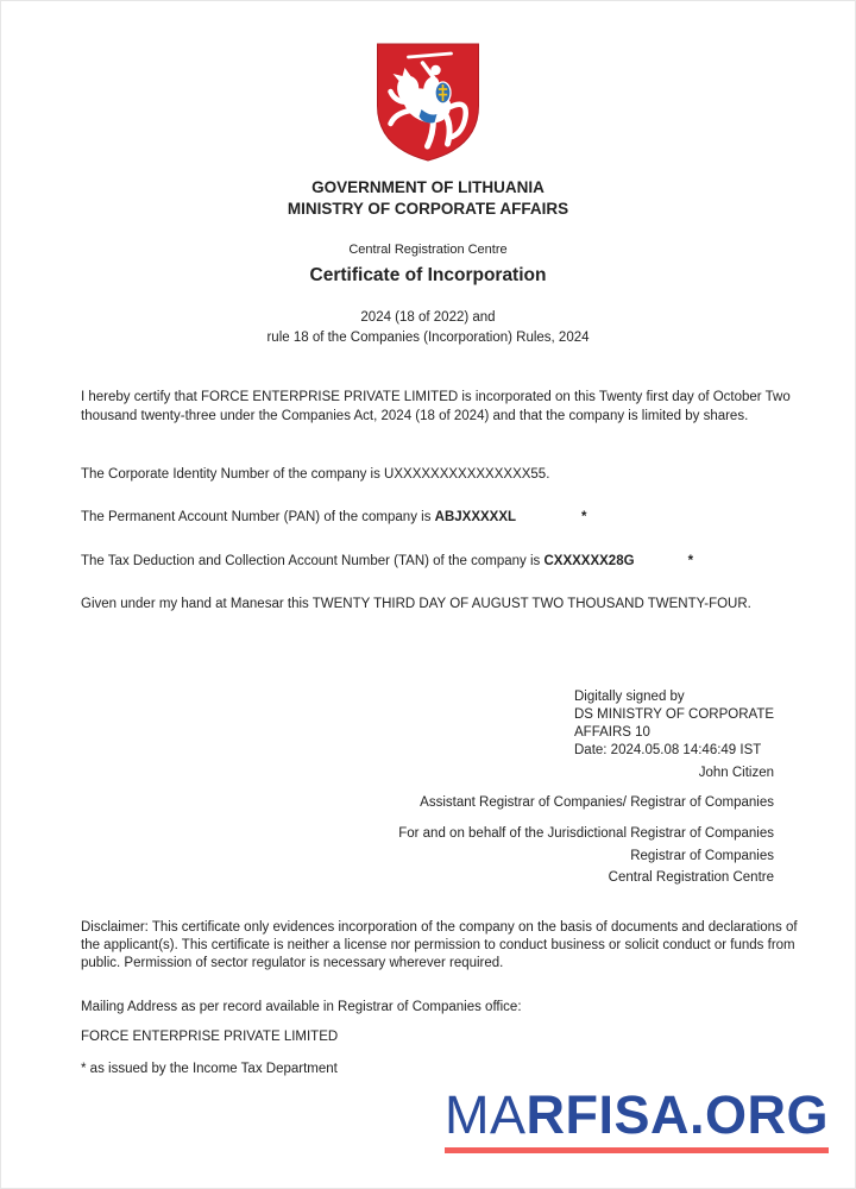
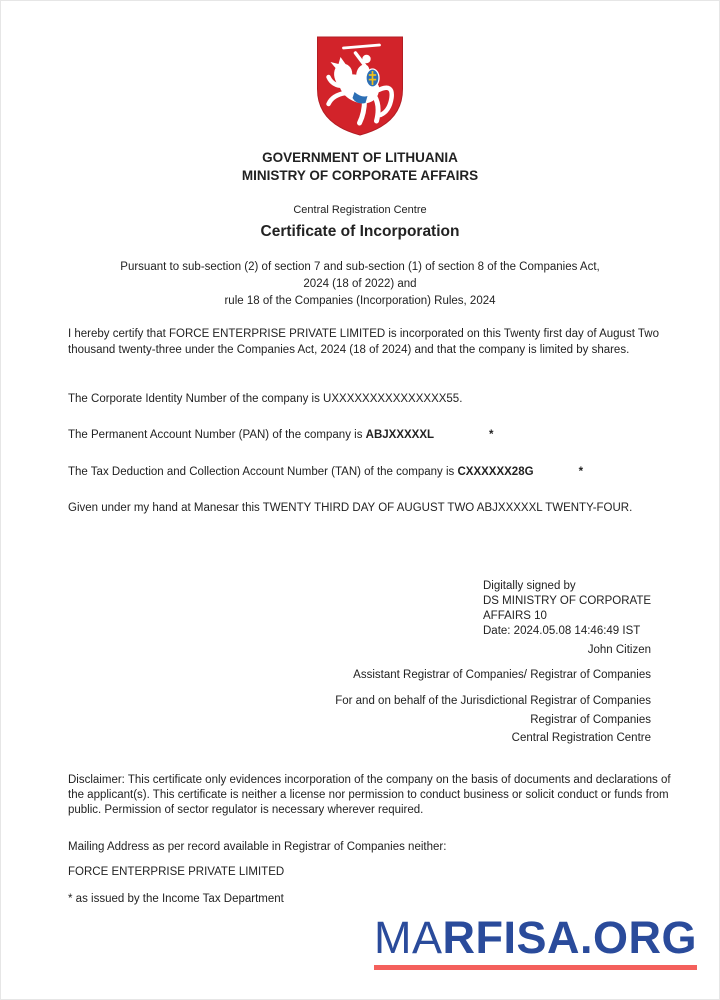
  GOVERNMENT OF LITHUANIA
  MINISTRY OF CORPORATE AFFAIRS
  Central Registration Centre
  Certificate of Incorporation
+ Pursuant to sub-section (2) of section 7 and sub-section (1) of section 8 of the Companies Act,
  2024 (18 of 2022) and
  rule 18 of the Companies (Incorporation) Rules, 2024
- I hereby certify that FORCE ENTERPRISE PRIVATE LIMITED is incorporated on this Twenty first day of October Two thousand twenty-three under the Companies Act, 2024 (18 of 2024) and that the company is limited by shares.
+ I hereby certify that FORCE ENTERPRISE PRIVATE LIMITED is incorporated on this Twenty first day of August Two thousand twenty-three under the Companies Act, 2024 (18 of 2024) and that the company is limited by shares.
  The Corporate Identity Number of the company is UXXXXXXXXXXXXXXX55.
  The Permanent Account Number (PAN) of the company is ABJXXXXXL *
  The Tax Deduction and Collection Account Number (TAN) of the company is CXXXXXX28G *
- Given under my hand at Manesar this TWENTY THIRD DAY OF AUGUST TWO THOUSAND TWENTY-FOUR.
+ Given under my hand at Manesar this TWENTY THIRD DAY OF AUGUST TWO ABJXXXXXL TWENTY-FOUR.
  Digitally signed by
  DS MINISTRY OF CORPORATE
  AFFAIRS 10
  Date: 2024.05.08 14:46:49 IST
  John Citizen
  Assistant Registrar of Companies/ Registrar of Companies
  For and on behalf of the Jurisdictional Registrar of Companies
  Registrar of Companies
  Central Registration Centre
  Disclaimer: This certificate only evidences incorporation of the company on the basis of documents and declarations of the applicant(s). This certificate is neither a license nor permission to conduct business or solicit conduct or funds from public. Permission of sector regulator is necessary wherever required.
- Mailing Address as per record available in Registrar of Companies office:
+ Mailing Address as per record available in Registrar of Companies neither:
  FORCE ENTERPRISE PRIVATE LIMITED
  * as issued by the Income Tax Department
  MARFISA.ORG
